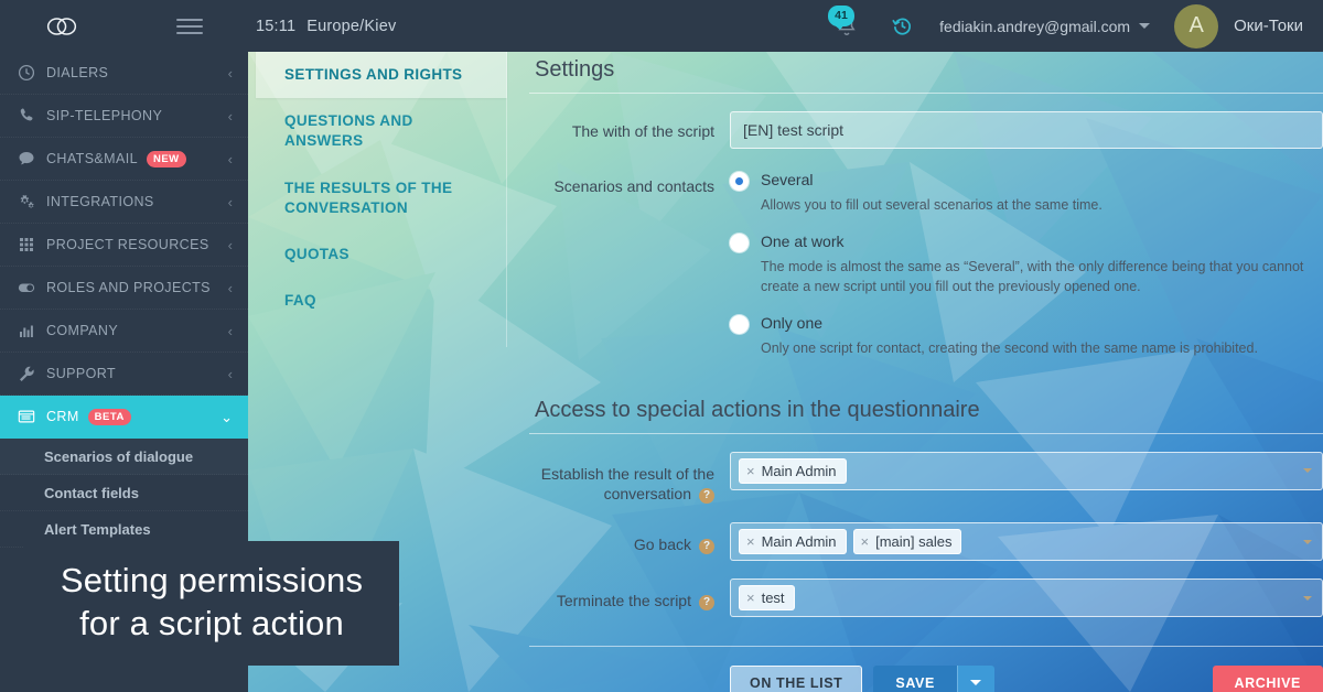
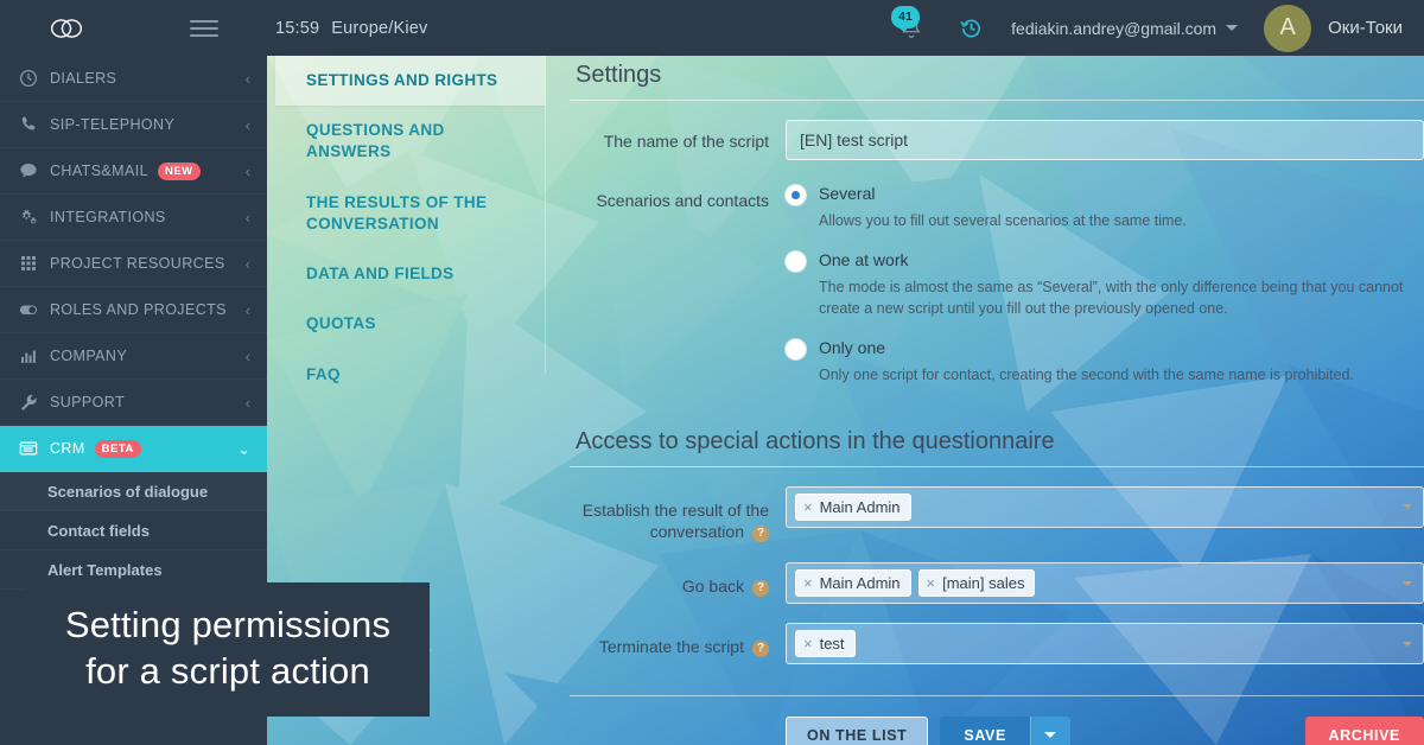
- 15:11 Europe/Kiev
+ 15:59 Europe/Kiev
  41
  fediakin.andrey@gmail.com
  A
  Оки-Токи
  DIALERS
  ‹
  SIP-TELEPHONY
  ‹
  CHATS&MAIL
  NEW
  ‹
  INTEGRATIONS
  ‹
  PROJECT RESOURCES
  ‹
  ROLES AND PROJECTS
  ‹
  COMPANY
  ‹
  SUPPORT
  ‹
  CRM
  BETA
  ⌄
  Scenarios of dialogue
  Contact fields
  Alert Templates
  SETTINGS AND RIGHTS
  QUESTIONS AND ANSWERS
  THE RESULTS OF THE CONVERSATION
+ DATA AND FIELDS
  QUOTAS
  FAQ
  Settings
- The with of the script
+ The name of the script
  [EN] test script
  Scenarios and contacts
  Several
  Allows you to fill out several scenarios at the same time.
  One at work
  The mode is almost the same as “Several”, with the only difference being that you cannot create a new script until you fill out the previously opened one.
  Only one
  Only one script for contact, creating the second with the same name is prohibited.
  Access to special actions in the questionnaire
  Establish the result of the conversation ?
  ×
  Main Admin
  Go back ?
  ×
  Main Admin
  ×
  [main] sales
  Terminate the script ?
  ×
  test
  ON THE LIST
  SAVE
  ARCHIVE
  Setting permissions
  for a script action
